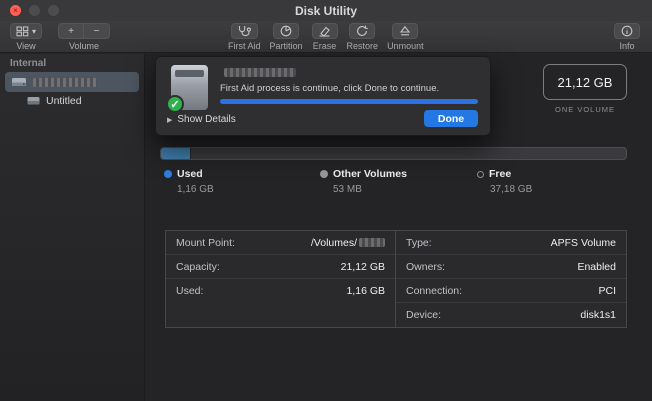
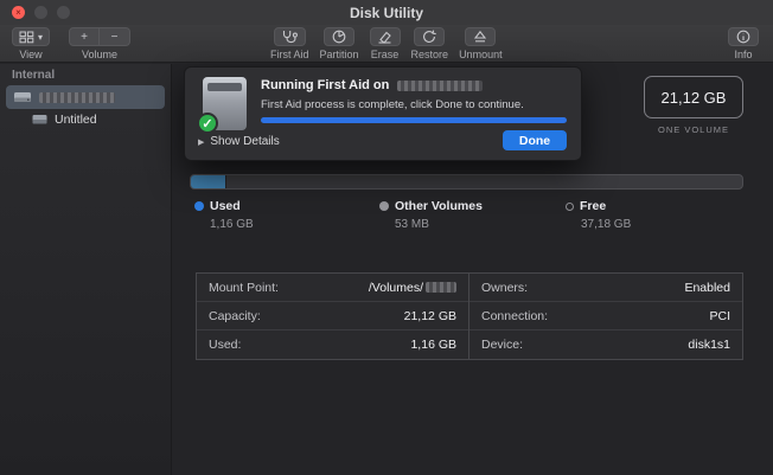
  ×
  Disk Utility
  ▾
  View
  +
  −
  Volume
  First Aid
  Partition
  Erase
  Restore
  Unmount
  Info
  Internal
  Untitled
  21,12 GB
  ONE VOLUME
  Used
  1,16 GB
  Other Volumes
  53 MB
  Free
  37,18 GB
  Mount Point:
  /Volumes/
  Capacity:
  21,12 GB
  Used:
  1,16 GB
- Type:
- APFS Volume
  Owners:
  Enabled
  Connection:
  PCI
  Device:
  disk1s1
  ✓
+ Running First Aid on
- First Aid process is continue, click Done to continue.
+ First Aid process is complete, click Done to continue.
  Show Details
  Done
